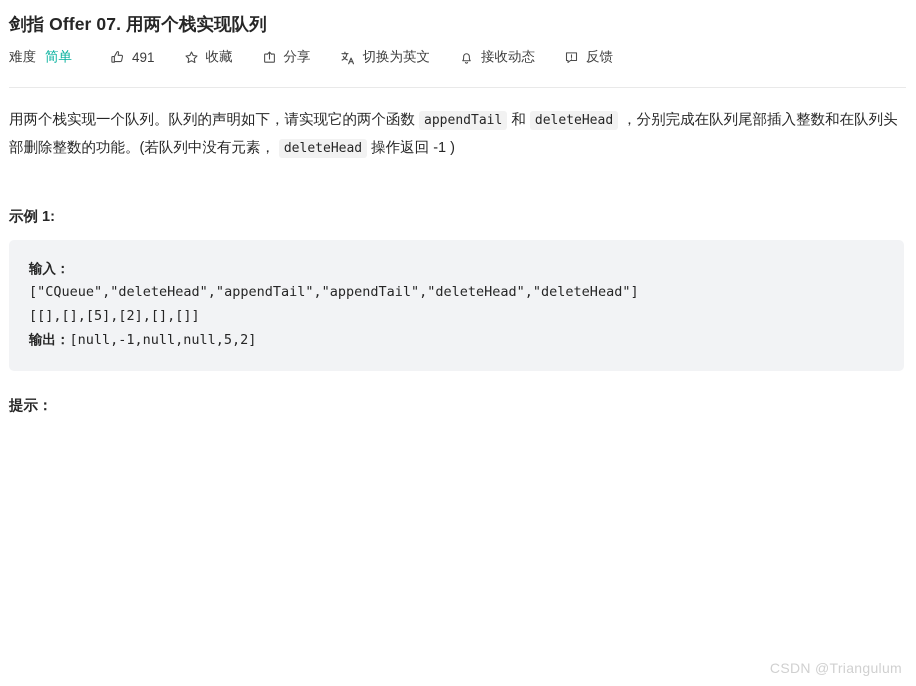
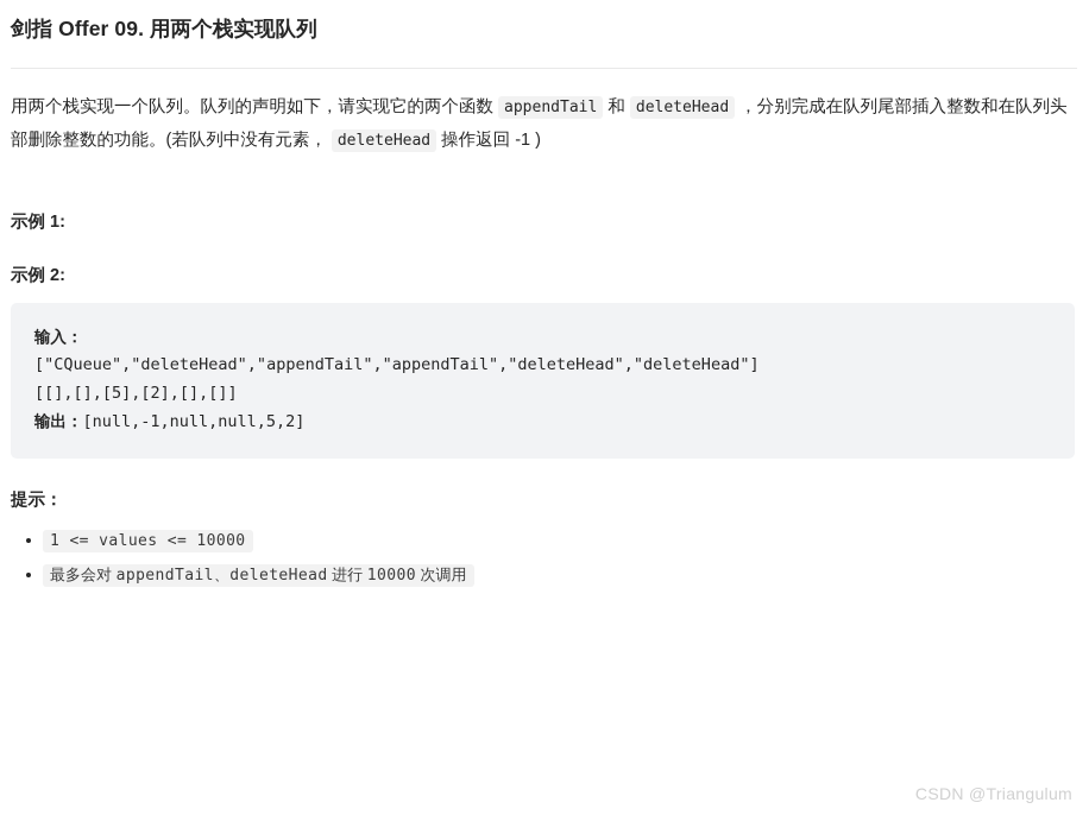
- 剑指 Offer 07. 用两个栈实现队列
+ 剑指 Offer 09. 用两个栈实现队列
- 难度
- 简单
- 491
- 收藏
- 分享
- 切换为英文
- 接收动态
- 反馈
  用两个栈实现一个队列。队列的声明如下，请实现它的两个函数 appendTail 和 deleteHead ，分别完成在队列尾部插入整数和在队列头部删除整数的功能。(若队列中没有元素， deleteHead 操作返回 -1 )
  示例 1:
+ 示例 2:
  输入： ["CQueue","deleteHead","appendTail","appendTail","deleteHead","deleteHead"] [[],[],[5],[2],[],[]] 输出：[null,-1,null,null,5,2]
  提示：
+ 1 <= values <= 10000
+ 最多会对 appendTail、deleteHead 进行 10000 次调用
  CSDN @Triangulum
